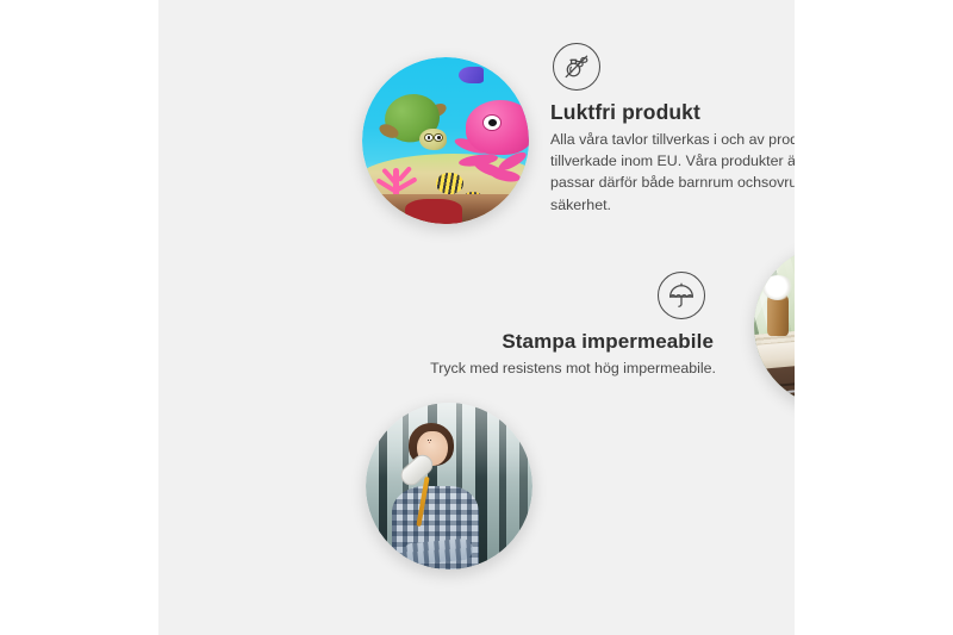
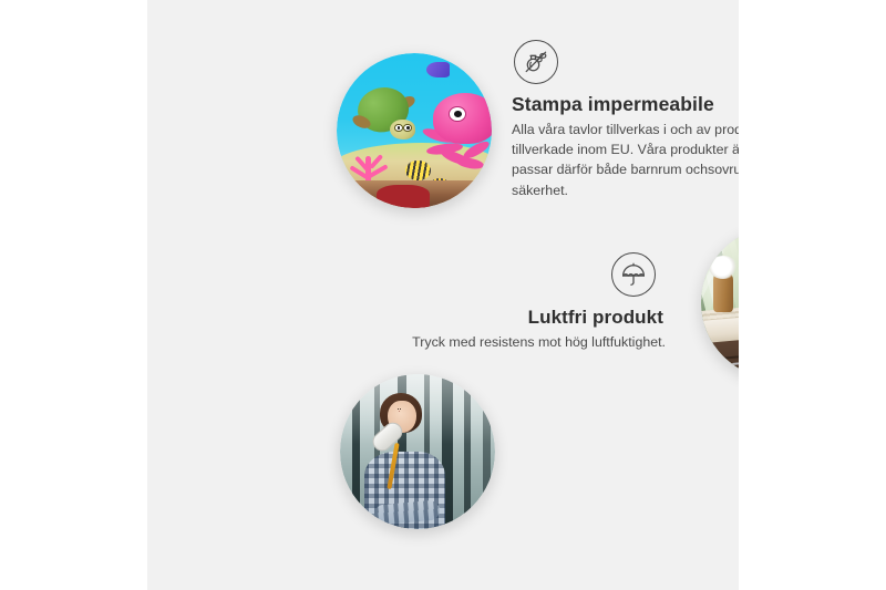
- Luktfri produkt
+ Stampa impermeabile
  Alla våra tavlor tillverkas i och av prod tillverkade inom EU. Våra produkter ä passar därför både barnrum ochsovru säkerhet.
- Stampa impermeabile
+ Luktfri produkt
- Tryck med resistens mot hög impermeabile.
+ Tryck med resistens mot hög luftfuktighet.
